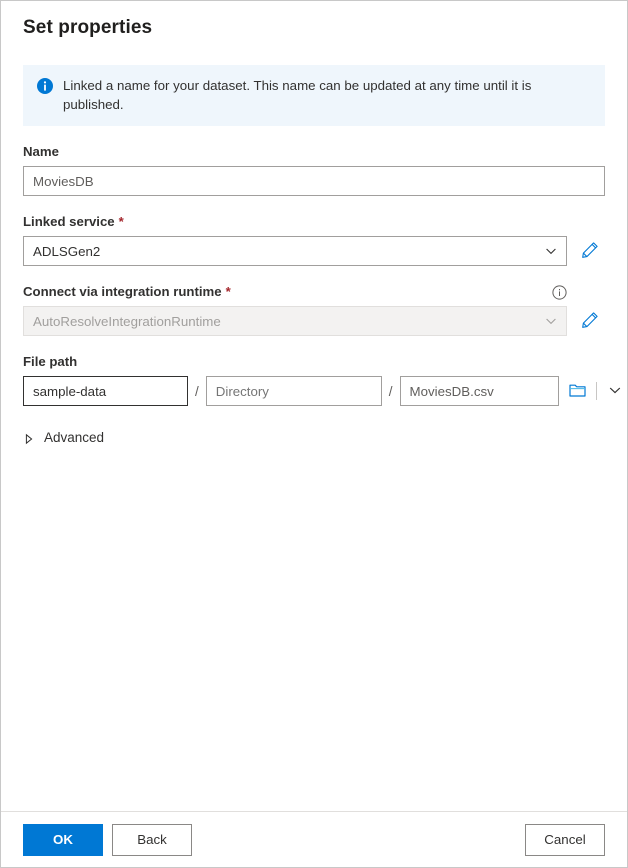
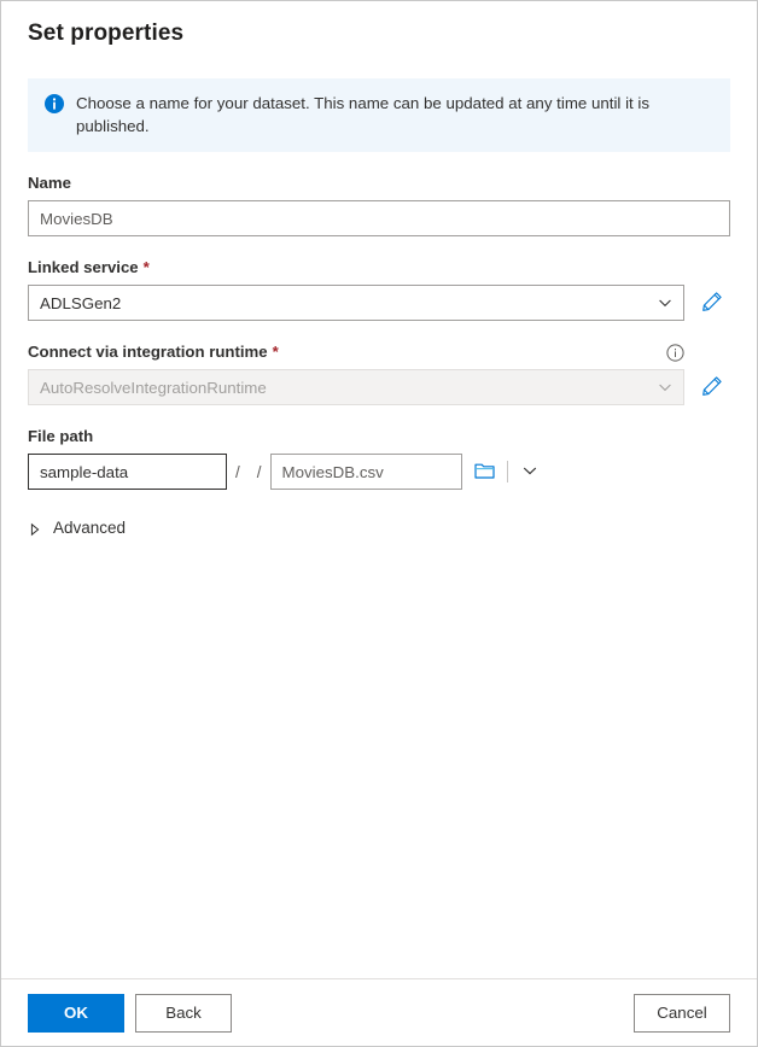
  Set properties
- Linked a name for your dataset. This name can be updated at any time until it is published.
+ Choose a name for your dataset. This name can be updated at any time until it is published.
  Name
  MoviesDB
  Linked service
  *
  ADLSGen2
  Connect via integration runtime
  *
  AutoResolveIntegrationRuntime
  File path
  sample-data
  /
- Directory
  /
  MoviesDB.csv
  Advanced
  OK
  Back
  Cancel
